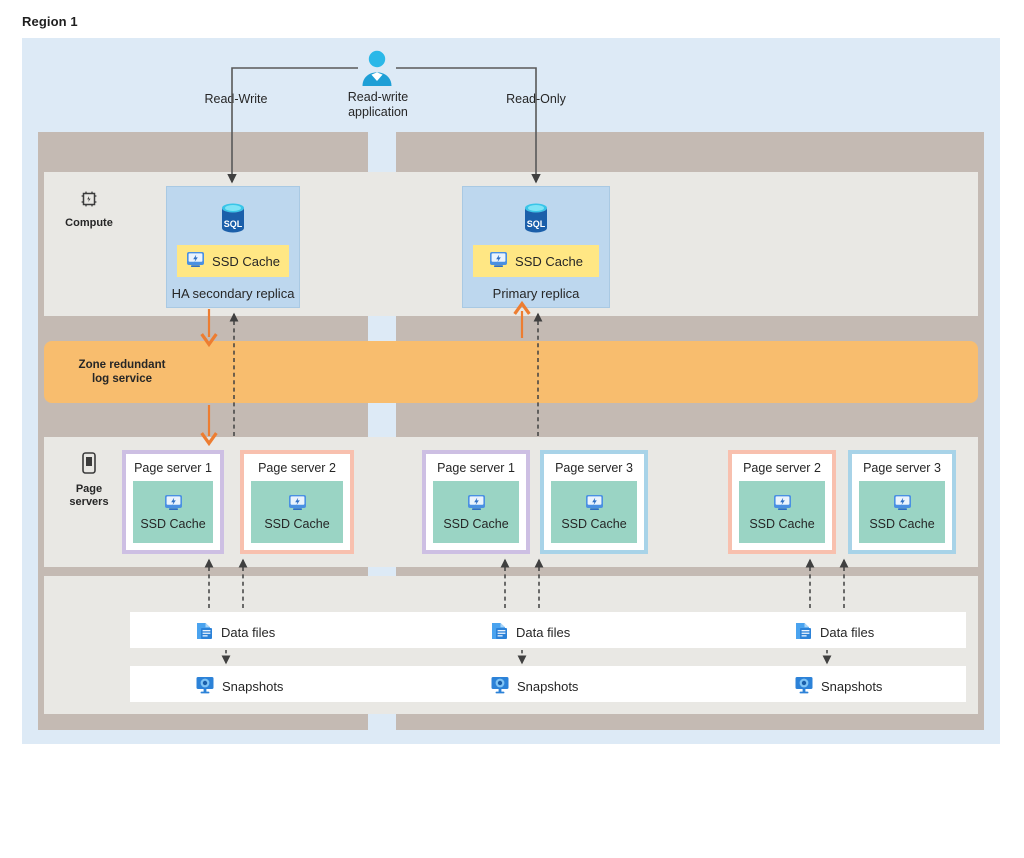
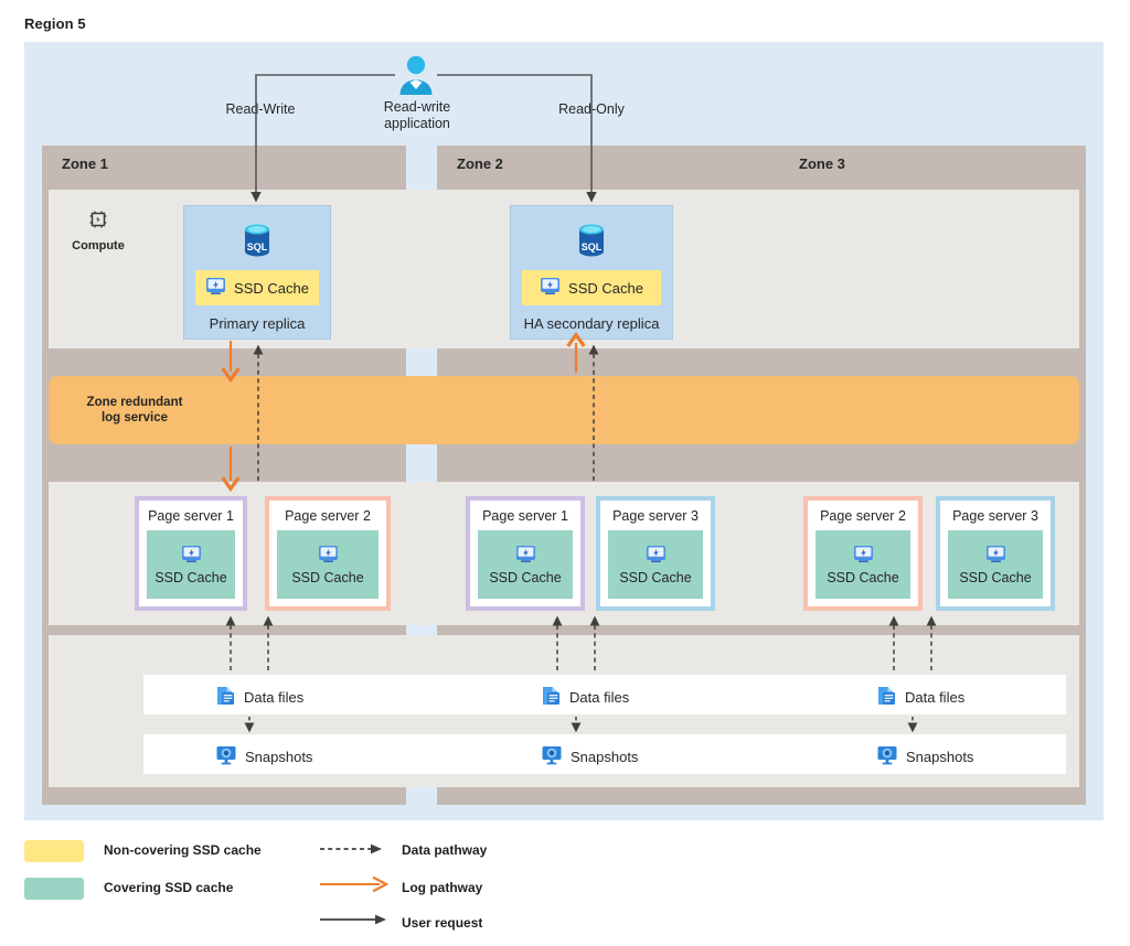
- Region 1
+ Region 5
+ Zone 1
+ Zone 2
+ Zone 3
  Compute
  SQL
  SSD Cache
- HA secondary replica
+ Primary replica
  SQL
  SSD Cache
- Primary replica
+ HA secondary replica
  Zone redundant
  log service
- Page
- servers
  Page server 1
  SSD Cache
  Page server 2
  SSD Cache
  Page server 1
  SSD Cache
  Page server 3
  SSD Cache
  Page server 2
  SSD Cache
  Page server 3
  SSD Cache
  Data files
  Data files
  Data files
  Snapshots
  Snapshots
  Snapshots
  Read-write
  application
  Read-Write
  Read-Only
+ Non-covering SSD cache
+ Covering SSD cache
+ Data pathway
+ Log pathway
+ User request
